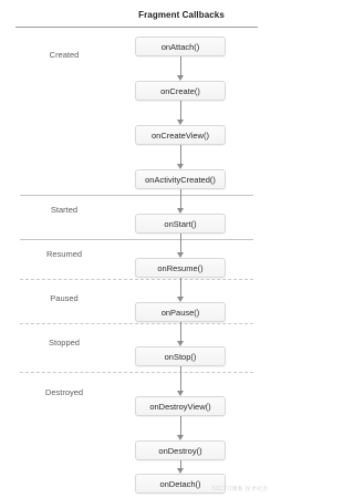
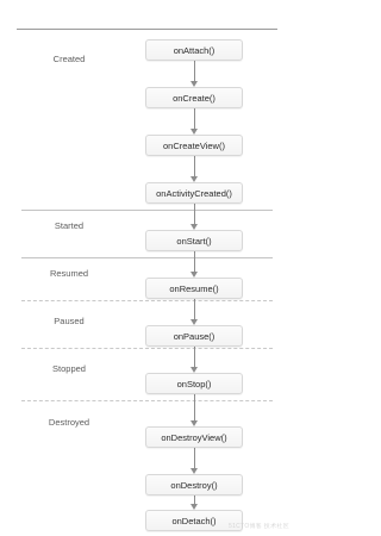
- Fragment Callbacks
  Created
  Started
  Resumed
  Paused
  Stopped
  Destroyed
  onAttach()
  onCreate()
  onCreateView()
  onActivityCreated()
  onStart()
  onResume()
  onPause()
  onStop()
  onDestroyView()
  onDestroy()
  onDetach()
